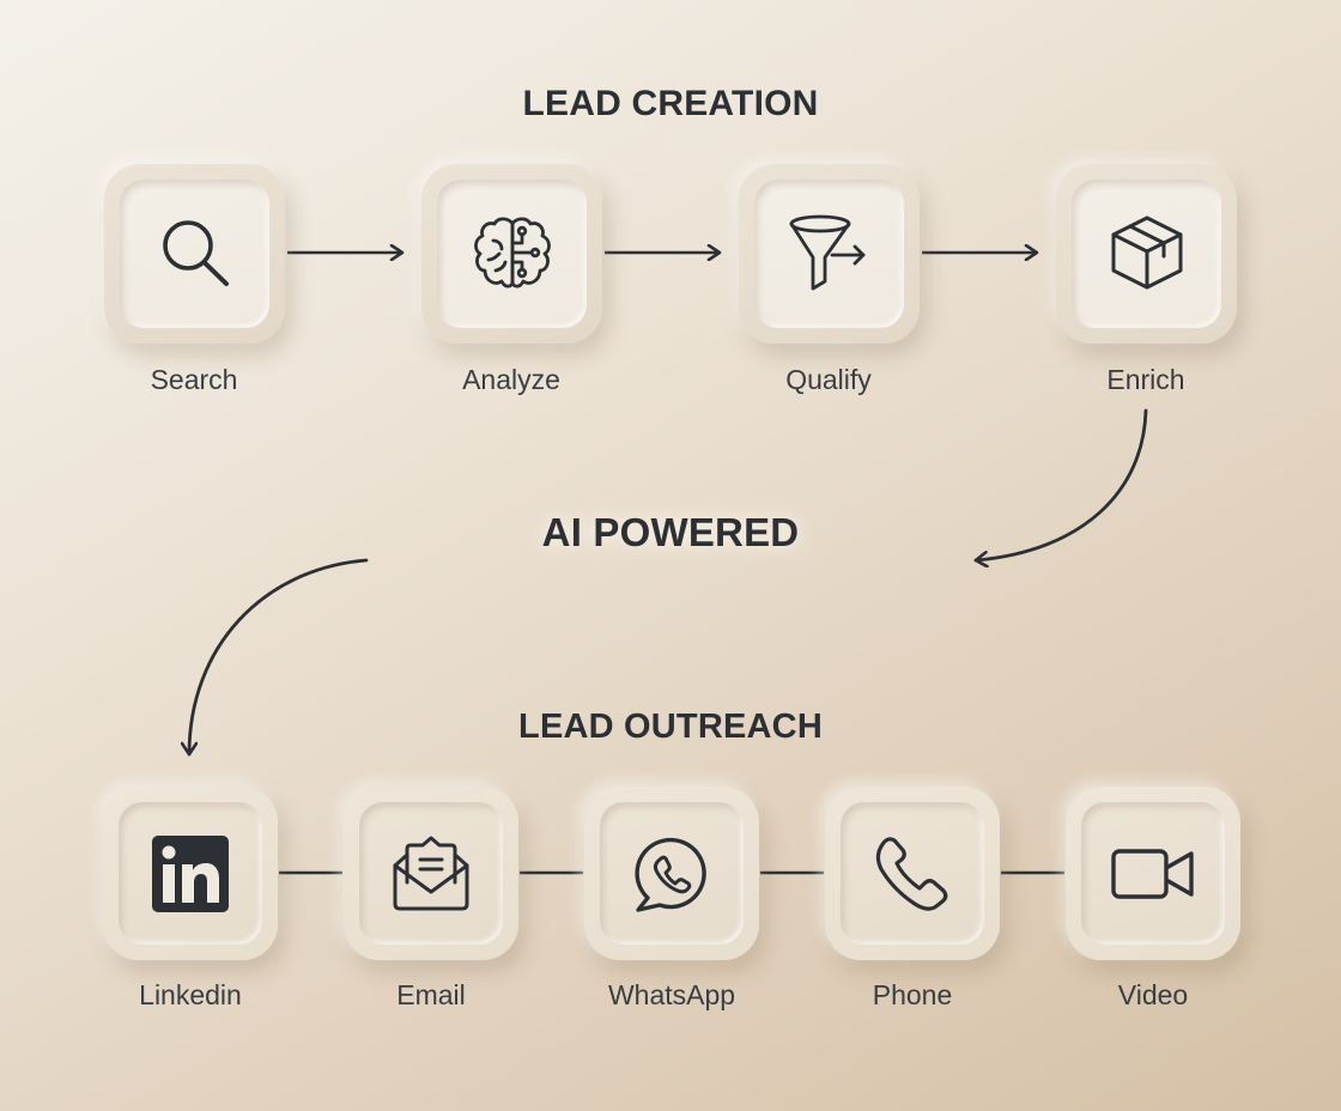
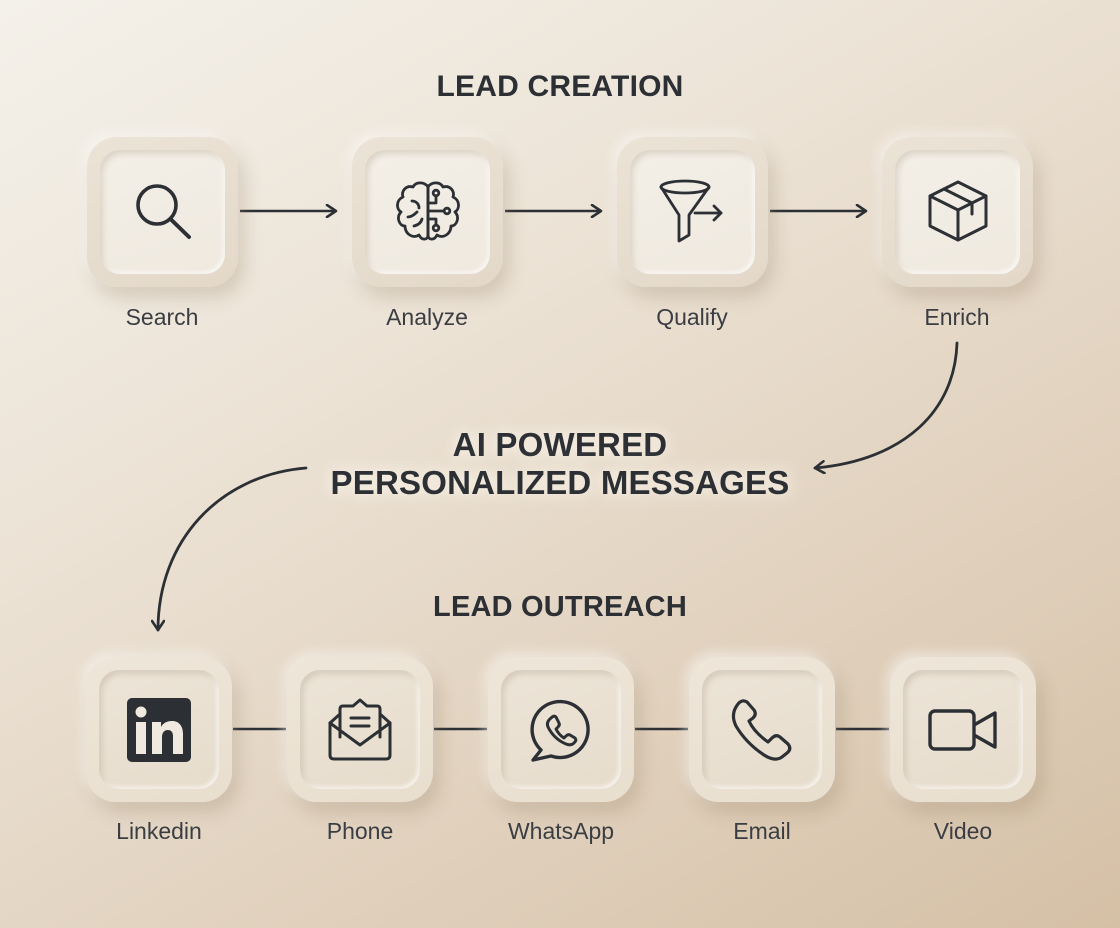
  LEAD CREATION
  AI POWERED
+ PERSONALIZED MESSAGES
  LEAD OUTREACH
  Search
  Analyze
  Qualify
  Enrich
  Linkedin
- Email
+ Phone
  WhatsApp
- Phone
+ Email
  Video
